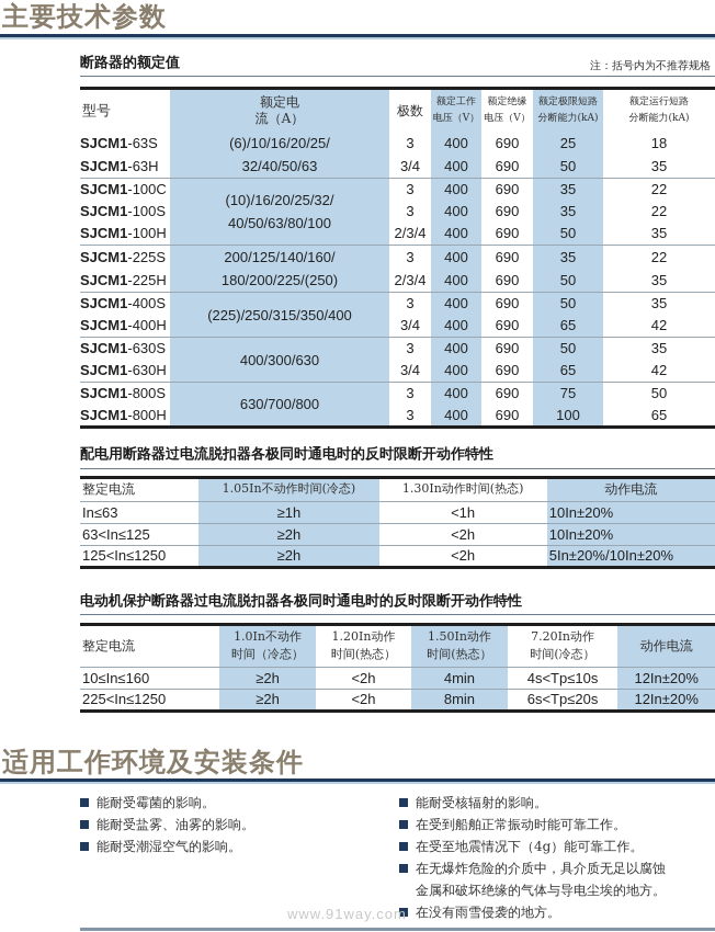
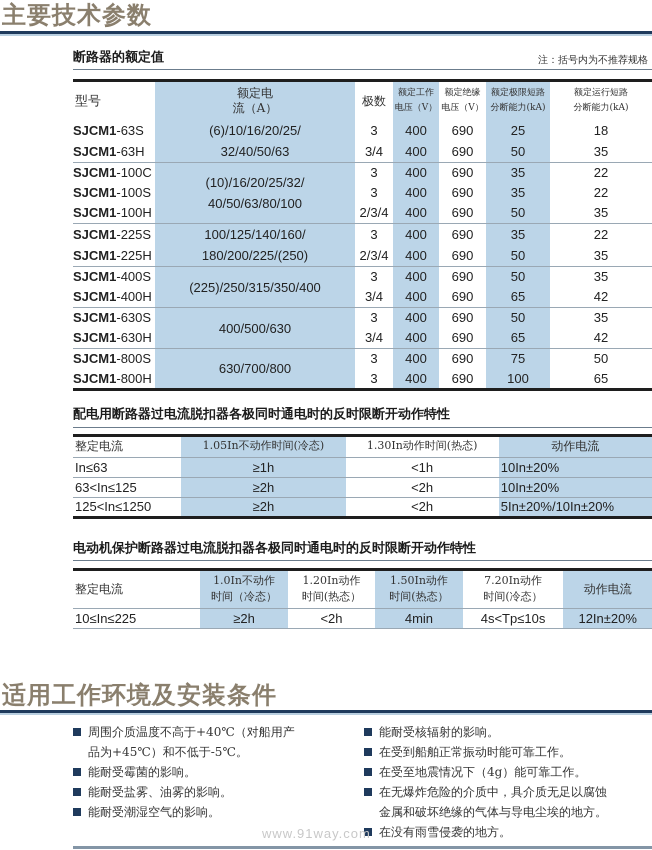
  主要技术参数
  断路器的额定值
  注：括号内为不推荐规格
  型号	额定电 流（A）	极数	额定工作 电压（V）	额定绝缘 电压（V）	额定极限短路 分断能力(kA)	额定运行短路 分断能力(kA)
  SJCM1-63S	(6)/10/16/20/25/32/40/50/63	3	400	690	25	18
  SJCM1-63H	3/4	400	690	50	35
  SJCM1-100C	(10)/16/20/25/32/40/50/63/80/100	3	400	690	35	22
  SJCM1-100S	3	400	690	35	22
  SJCM1-100H	2/3/4	400	690	50	35
- SJCM1-225S	200/125/140/160/180/200/225/(250)	3	400	690	35	22
+ SJCM1-225S	100/125/140/160/180/200/225/(250)	3	400	690	35	22
  SJCM1-225H	2/3/4	400	690	50	35
  SJCM1-400S	(225)/250/315/350/400	3	400	690	50	35
  SJCM1-400H	3/4	400	690	65	42
- SJCM1-630S	400/300/630	3	400	690	50	35
+ SJCM1-630S	400/500/630	3	400	690	50	35
  SJCM1-630H	3/4	400	690	65	42
  SJCM1-800S	630/700/800	3	400	690	75	50
  SJCM1-800H	3	400	690	100	65
  配电用断路器过电流脱扣器各极同时通电时的反时限断开动作特性
  整定电流	1.05In不动作时间(冷态)	1.30In动作时间(热态)	动作电流
  In≤63	≥1h	<1h	10In±20%
  63<In≤125	≥2h	<2h	10In±20%
  125<In≤1250	≥2h	<2h	5In±20%/10In±20%
  电动机保护断路器过电流脱扣器各极同时通电时的反时限断开动作特性
  整定电流	1.0In不动作时间（冷态）	1.20In动作时间(热态）	1.50In动作时间(热态）	7.20In动作时间(冷态）	动作电流
- 10≤In≤160	≥2h	<2h	4min	4s<Tp≤10s	12In±20%
+ 10≤In≤225	≥2h	<2h	4min	4s<Tp≤10s	12In±20%
- 225<In≤1250	≥2h	<2h	8min	6s<Tp≤20s	12In±20%
  适用工作环境及安装条件
+ 周围介质温度不高于+40℃（对船用产
+ 品为+45℃）和不低于-5℃。
  能耐受霉菌的影响。
  能耐受盐雾、油雾的影响。
  能耐受潮湿空气的影响。
  能耐受核辐射的影响。
  在受到船舶正常振动时能可靠工作。
  在受至地震情况下（4g）能可靠工作。
  在无爆炸危险的介质中，具介质无足以腐蚀
  金属和破坏绝缘的气体与导电尘埃的地方。
  在没有雨雪侵袭的地方。
  www.91way.com
